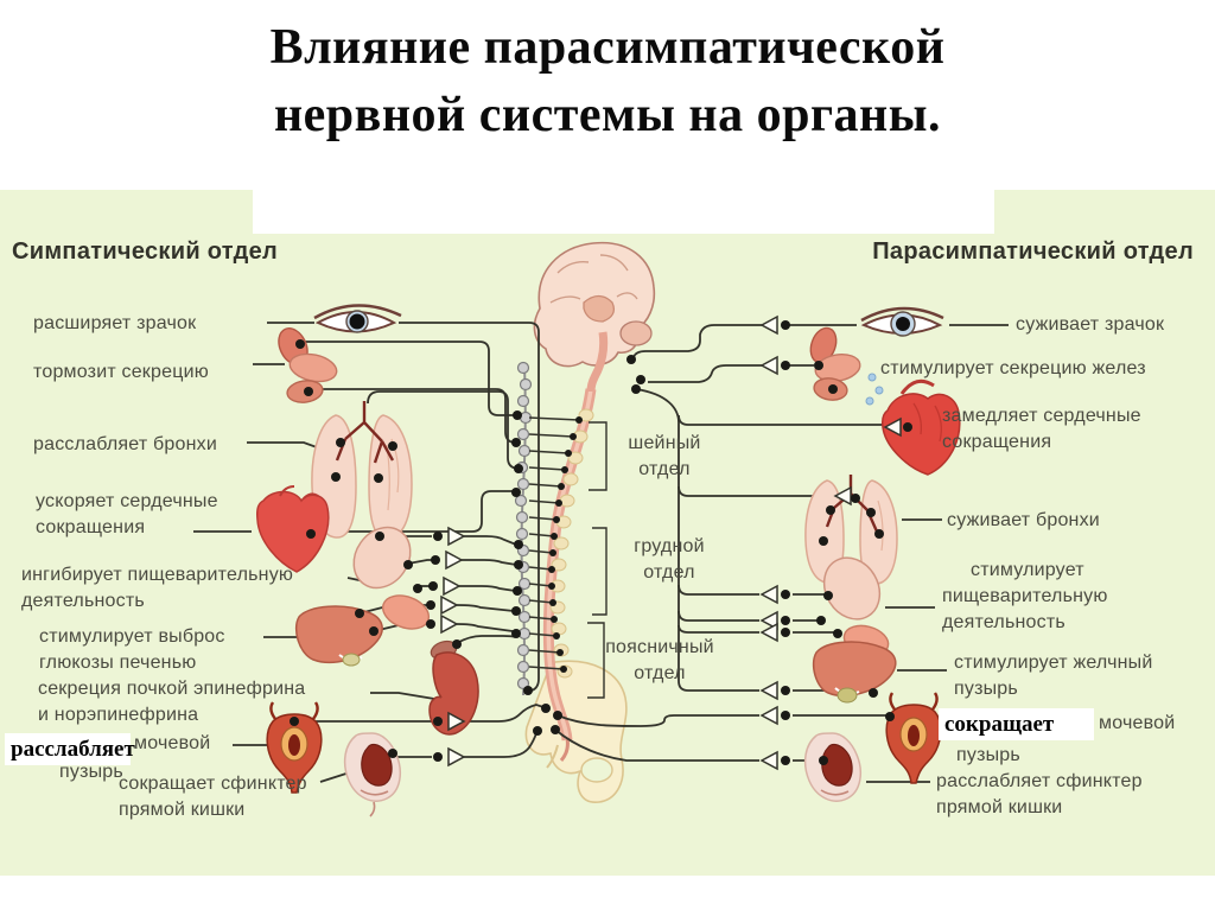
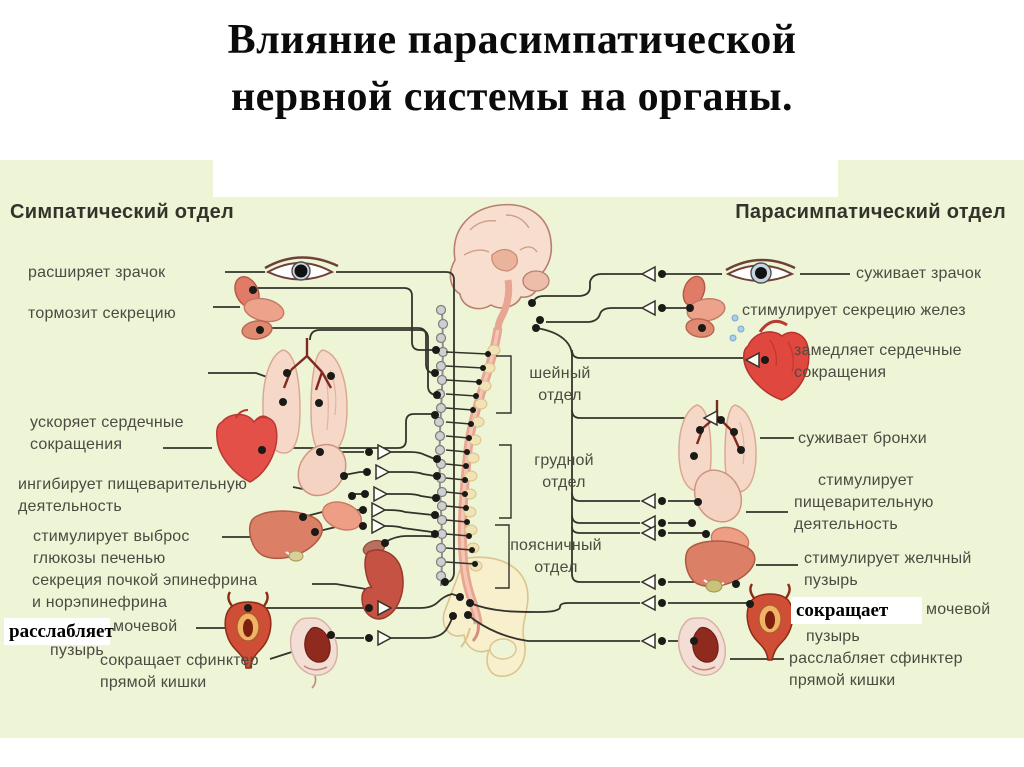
  Влияние парасимпатической
  нервной системы на органы.
  Симпатический отдел
  Парасимпатический отдел
  шейный
  отдел
  грудной
  отдел
  поясничный
  отдел
  расширяет зрачок
  тормозит секрецию
- расслабляет бронхи
  ускоряет сердечные
  сокращения
  ингибирует пищеварительную
  деятельность
  стимулирует выброс
  глюкозы печенью
  секреция почкой эпинефрина
  и норэпинефрина
  расслабляет
  мочевой
  пузырь
  сокращает сфинктер
  прямой кишки
  суживает зрачок
  стимулирует секрецию желез
  замедляет сердечные
  сокращения
  суживает бронхи
  стимулирует
  пищеварительную
  деятельность
  стимулирует желчный
  пузырь
  сокращает
  мочевой
  пузырь
  расслабляет сфинктер
  прямой кишки
